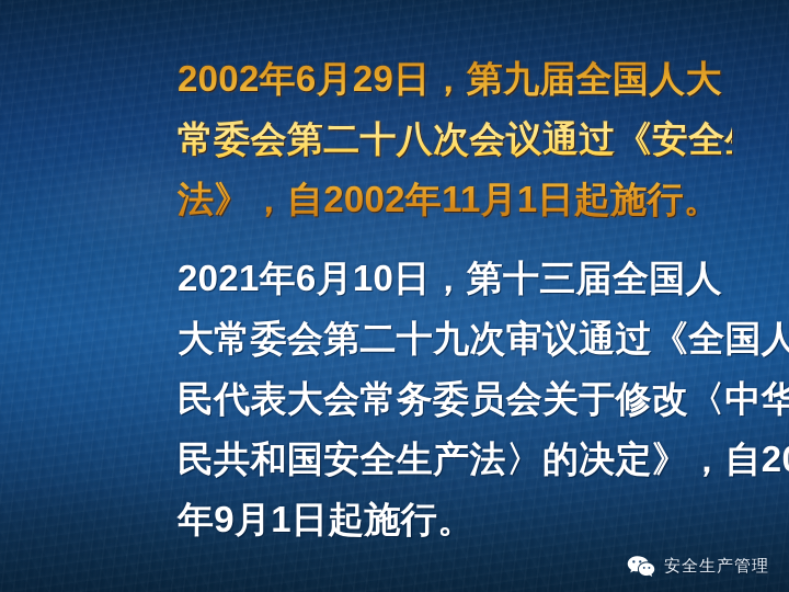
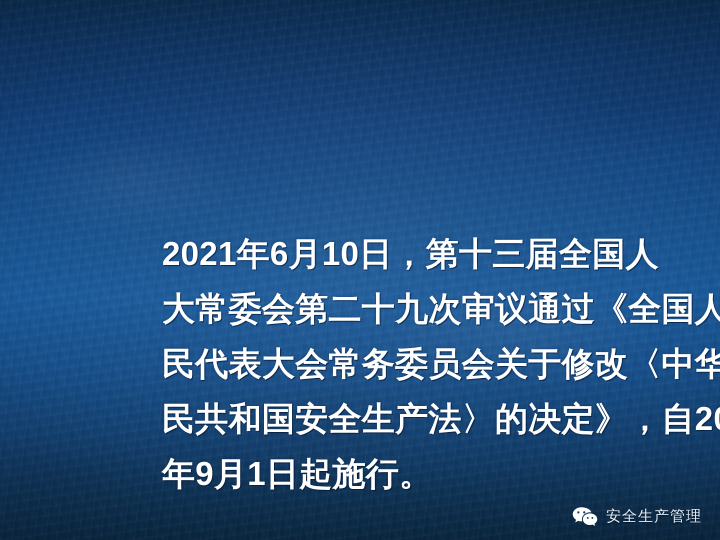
- 2002年6月29日，第九届全国人大
- 常委会第二十八次会议通过《安全生产
- 法》，自2002年11月1日起施行。
  2021年6月10日，第十三届全国人
  大常委会第二十九次审议通过《全国人
  民代表大会常务委员会关于修改〈中华
  民共和国安全生产法〉的决定》，自2
  年9月1日起施行。
  安全生产管理
